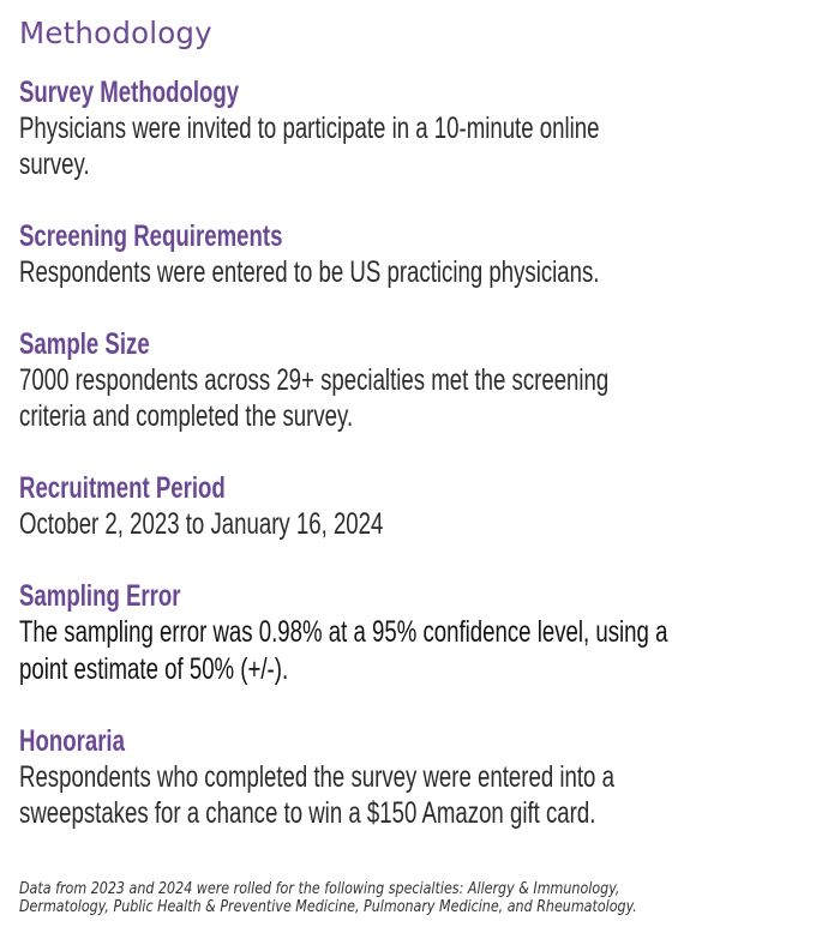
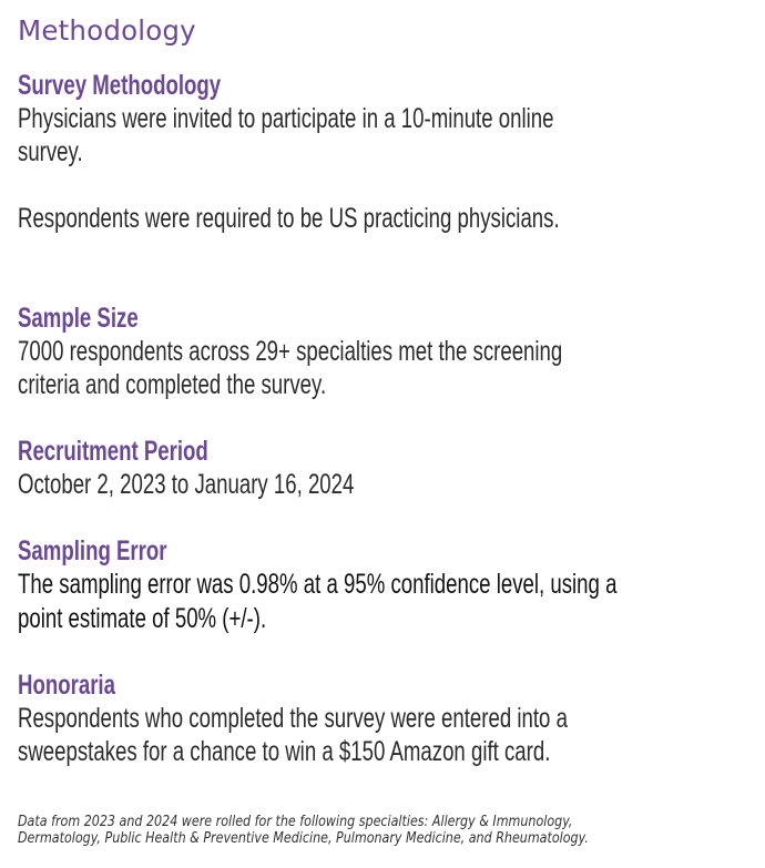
  Methodology
  Survey Methodology
  Physicians were invited to participate in a 10-minute online
  survey.
- Screening Requirements
- Respondents were entered to be US practicing physicians.
+ Respondents were required to be US practicing physicians.
  Sample Size
  7000 respondents across 29+ specialties met the screening
  criteria and completed the survey.
  Recruitment Period
  October 2, 2023 to January 16, 2024
  Sampling Error
  The sampling error was 0.98% at a 95% confidence level, using a
  point estimate of 50% (+/-).
  Honoraria
  Respondents who completed the survey were entered into a
  sweepstakes for a chance to win a $150 Amazon gift card.
  Data from 2023 and 2024 were rolled for the following specialties: Allergy & Immunology,
  Dermatology, Public Health & Preventive Medicine, Pulmonary Medicine, and Rheumatology.
